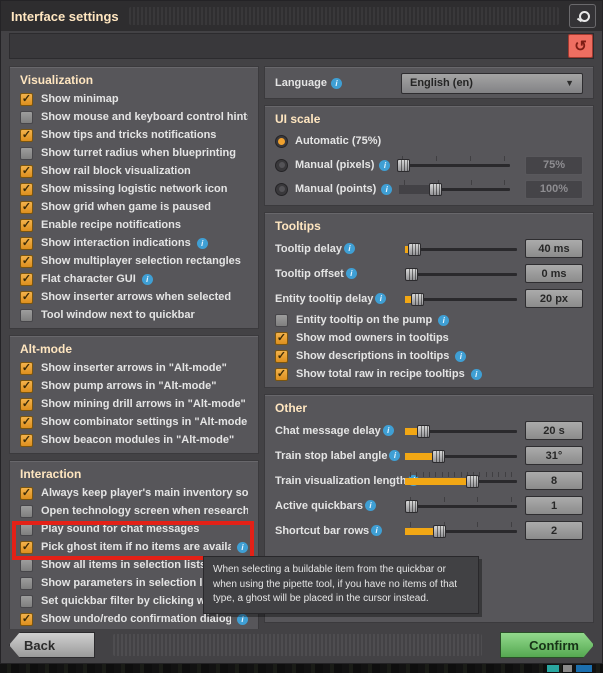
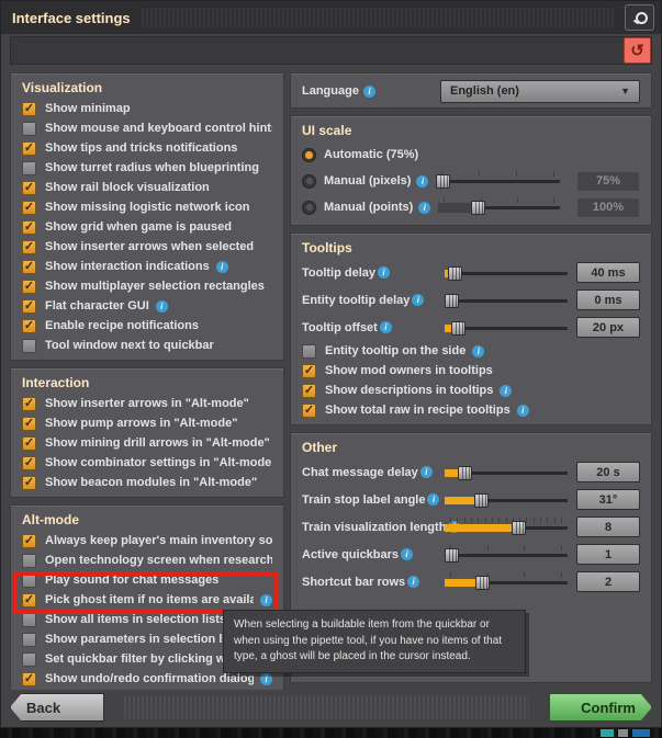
  Interface settings
  ↺
  Visualization
  ✓
  Show minimap
  Show mouse and keyboard control hint
  ✓
  Show tips and tricks notifications
  Show turret radius when blueprinting
  ✓
  Show rail block visualization
  ✓
  Show missing logistic network icon
  ✓
  Show grid when game is paused
  ✓
- Enable recipe notifications
+ Show inserter arrows when selected
  ✓
  Show interaction indications
  i
  ✓
  Show multiplayer selection rectangles
  ✓
  Flat character GUI
  i
  ✓
- Show inserter arrows when selected
+ Enable recipe notifications
  Tool window next to quickbar
- Alt-mode
+ Interaction
  ✓
  Show inserter arrows in "Alt-mode"
  ✓
  Show pump arrows in "Alt-mode"
  ✓
  Show mining drill arrows in "Alt-mode"
  ✓
  Show combinator settings in "Alt-mode
  ✓
  Show beacon modules in "Alt-mode"
- Interaction
+ Alt-mode
  ✓
  Always keep player's main inventory so
  Open technology screen when research
  Play sound for chat messages
  ✓
  Pick ghost item if no items are availa
  i
  Show all items in selection list
  Show parameters in selection l
  Set quickbar filter by clicking w
  ✓
  Show undo/redo confirmation dialog
  i
  Language
  i
  English (en)
  ▼
  UI scale
  Automatic (75%)
  Manual (pixels)
  i
  75%
  Manual (points)
  i
  100%
  Tooltips
  Tooltip delay
  i
  40 ms
- Tooltip offset
+ Entity tooltip delay
  i
  0 ms
- Entity tooltip delay
+ Tooltip offset
  i
  20 px
- Entity tooltip on the pump
+ Entity tooltip on the side
  i
  ✓
  Show mod owners in tooltips
  ✓
  Show descriptions in tooltips
  i
  ✓
  Show total raw in recipe tooltips
  i
  Other
  Chat message delay
  i
  20 s
  Train stop label angle
  i
  31°
  Train visualization length
  8
  Active quickbars
  i
  1
  Shortcut bar rows
  i
  2
  Back
  Confirm
  When selecting a buildable item from the quickbar or when using the pipette tool, if you have no items of that type, a ghost will be placed in the cursor instead.
